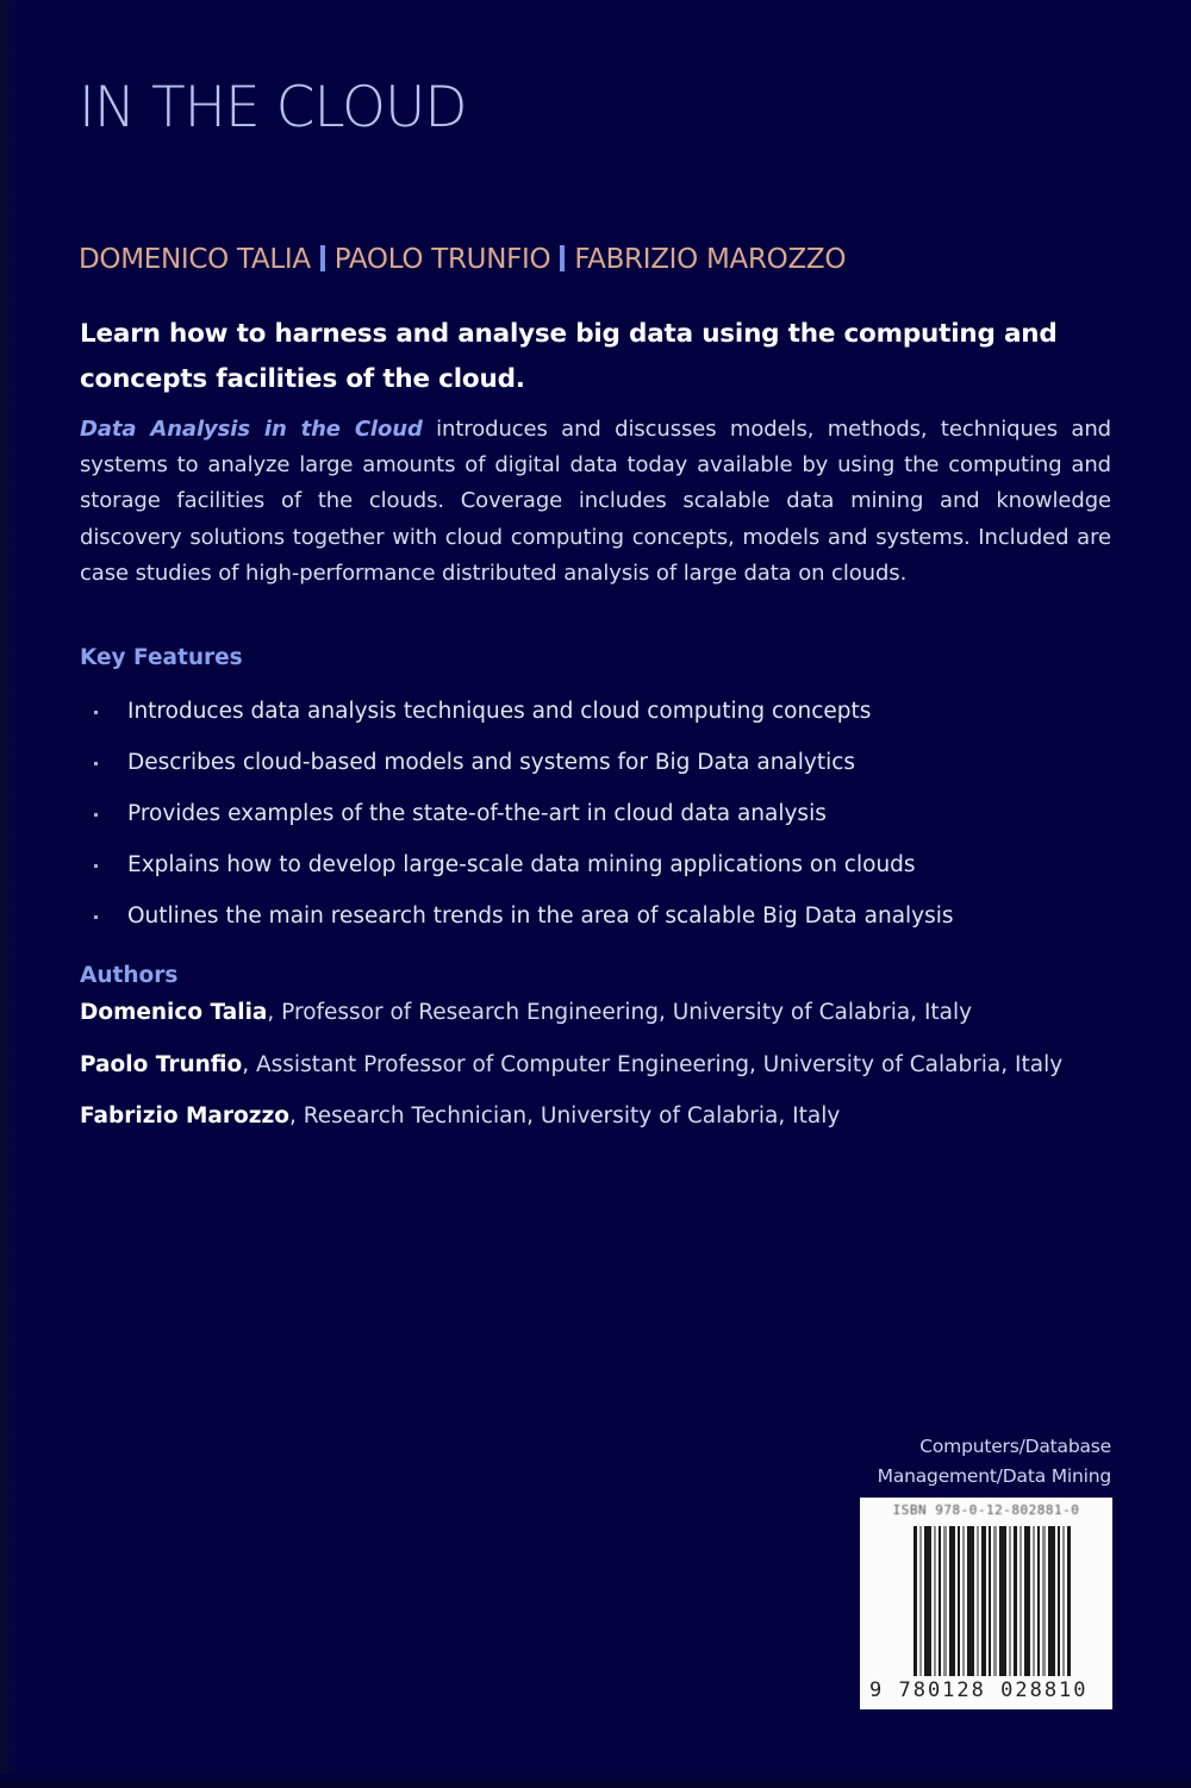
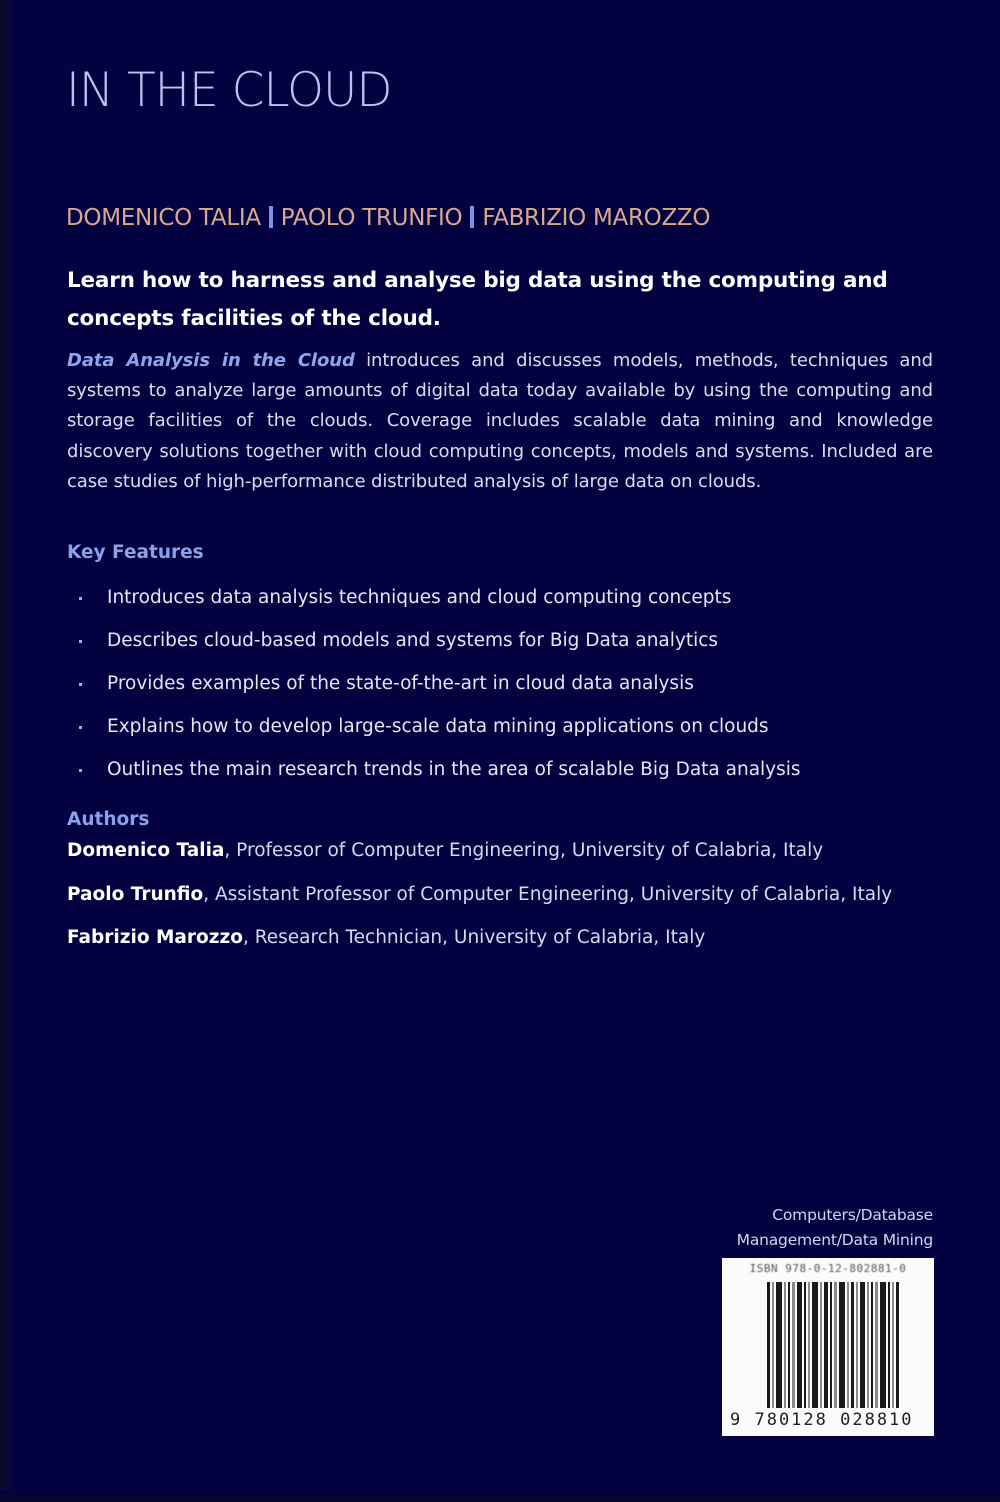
  IN THE CLOUD
  DOMENICO TALIA PAOLO TRUNFIO FABRIZIO MAROZZO
  Learn how to harness and analyse big data using the computing and concepts facilities of the cloud.
  Data Analysis in the Cloud introduces and discusses models, methods, techniques and systems to analyze large amounts of digital data today available by using the computing and storage facilities of the clouds. Coverage includes scalable data mining and knowledge discovery solutions together with cloud computing concepts, models and systems. Included are case studies of high-performance distributed analysis of large data on clouds.
  Key Features
  Introduces data analysis techniques and cloud computing concepts
  Describes cloud-based models and systems for Big Data analytics
  Provides examples of the state-of-the-art in cloud data analysis
  Explains how to develop large-scale data mining applications on clouds
  Outlines the main research trends in the area of scalable Big Data analysis
  Authors
- Domenico Talia, Professor of Research Engineering, University of Calabria, Italy
+ Domenico Talia, Professor of Computer Engineering, University of Calabria, Italy
  Paolo Trunfio, Assistant Professor of Computer Engineering, University of Calabria, Italy
  Fabrizio Marozzo, Research Technician, University of Calabria, Italy
  Computers/Database
  Management/Data Mining
  ISBN 978-0-12-802881-0
  9 780128 028810
